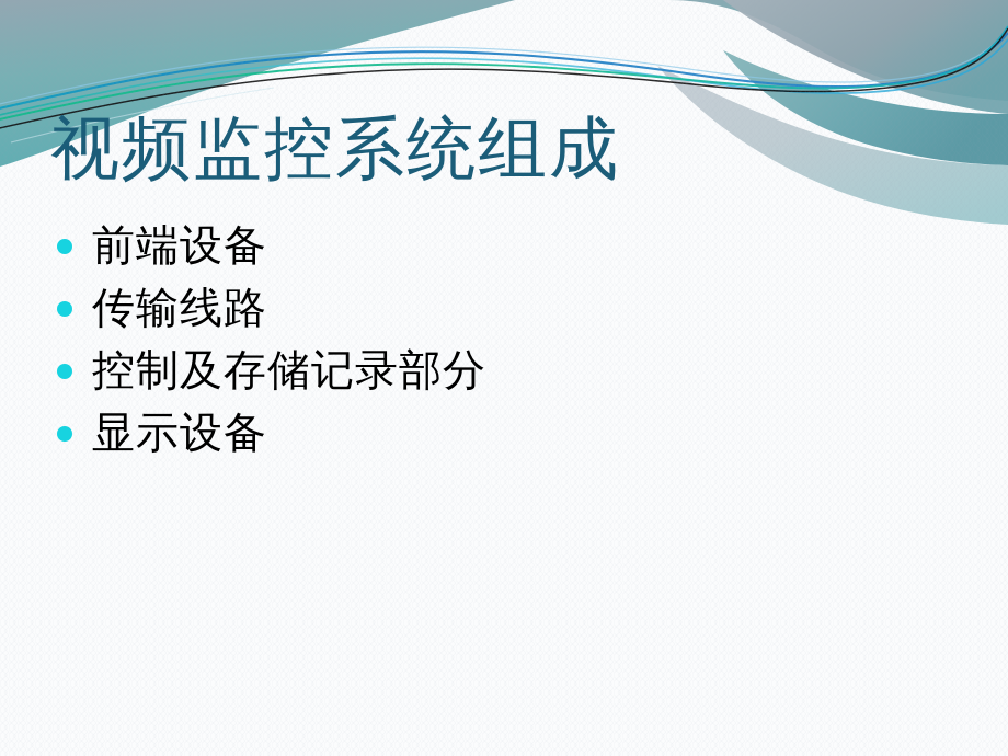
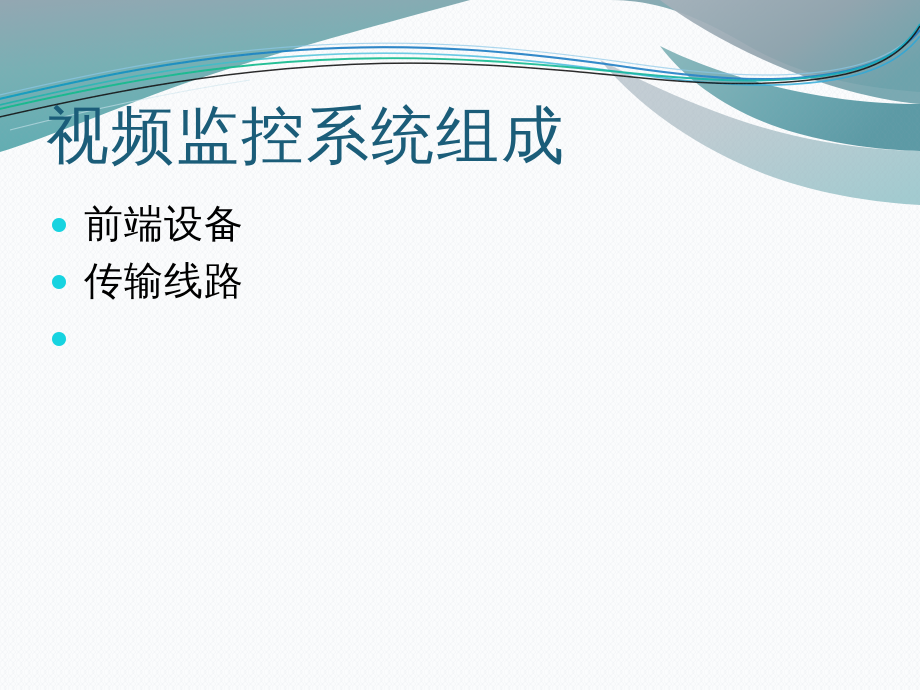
  视频监控系统组成
  前端设备
  传输线路
- 控制及存储记录部分
- 显示设备
